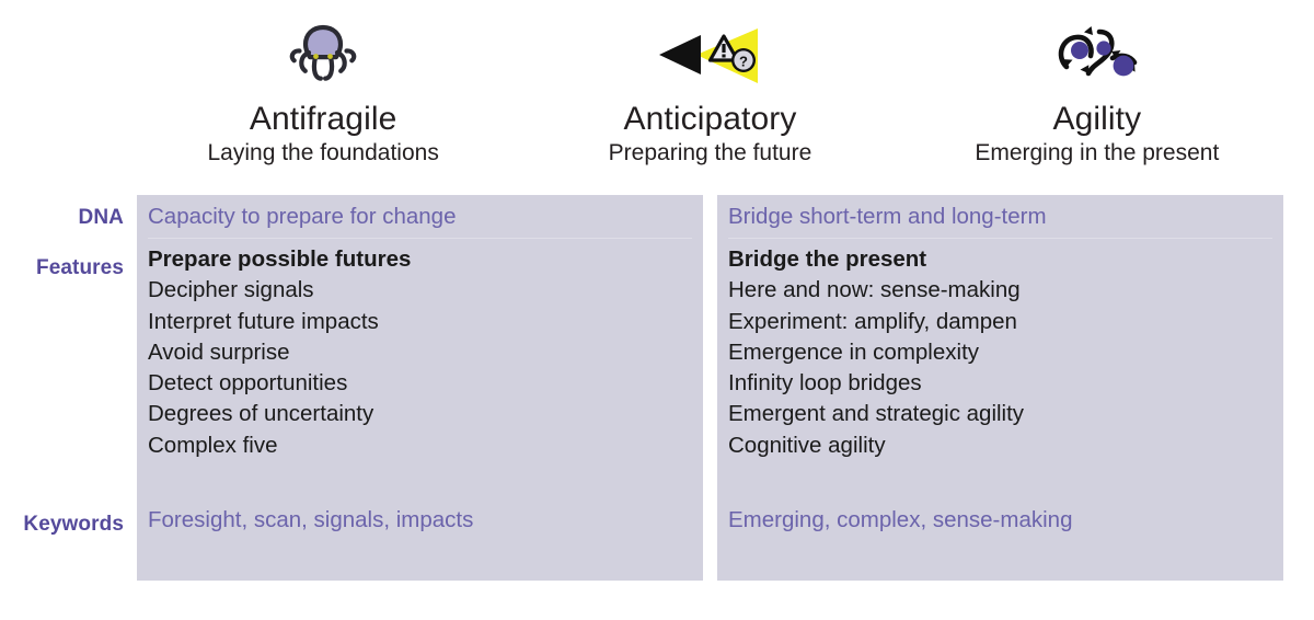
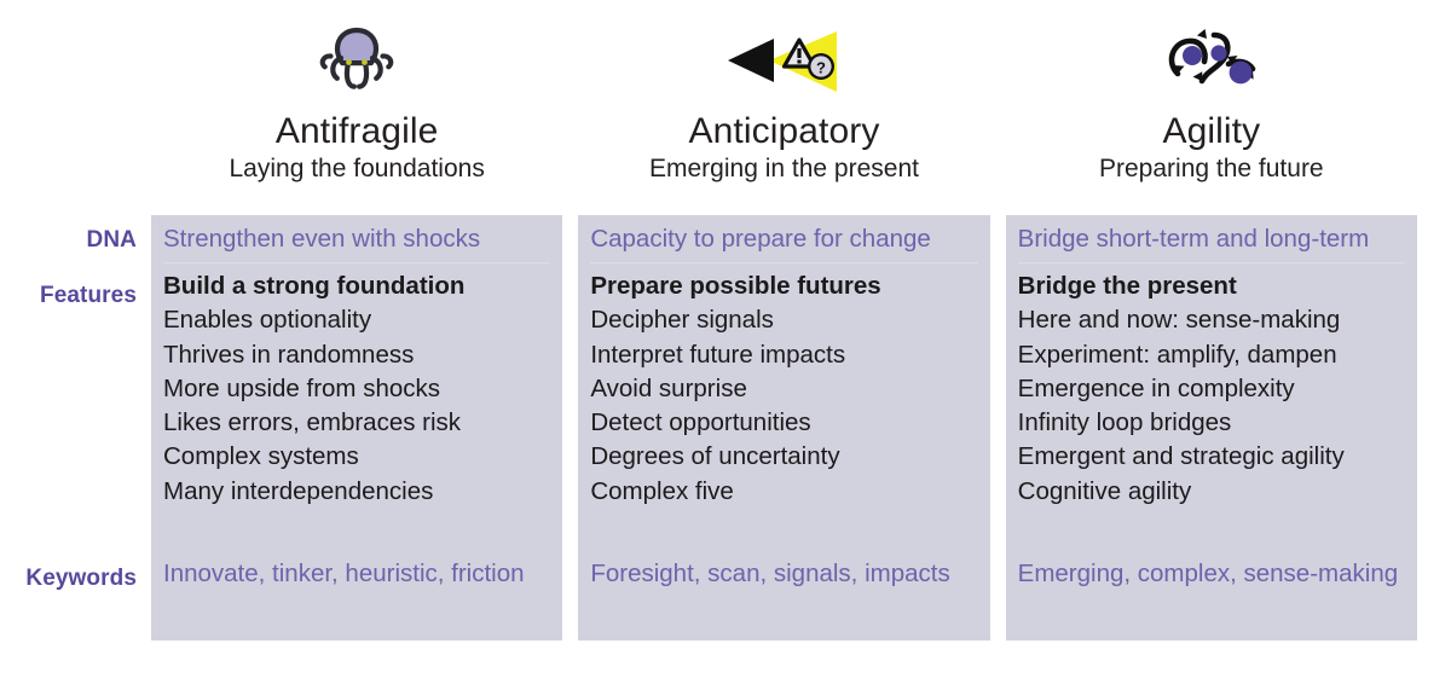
  Antifragile
  Laying the foundations
  ?
  Anticipatory
- Preparing the future
+ Emerging in the present
  Agility
- Emerging in the present
+ Preparing the future
  DNA
  Features
  Keywords
+ Strengthen even with shocks
+ Build a strong foundation
+ Enables optionality
+ Thrives in randomness
+ More upside from shocks
+ Likes errors, embraces risk
+ Complex systems
+ Many interdependencies
+ Innovate, tinker, heuristic, friction
  Capacity to prepare for change
  Prepare possible futures
  Decipher signals
  Interpret future impacts
  Avoid surprise
  Detect opportunities
  Degrees of uncertainty
  Complex five
  Foresight, scan, signals, impacts
  Bridge short-term and long-term
  Bridge the present
  Here and now: sense-making
  Experiment: amplify, dampen
  Emergence in complexity
  Infinity loop bridges
  Emergent and strategic agility
  Cognitive agility
  Emerging, complex, sense-making
